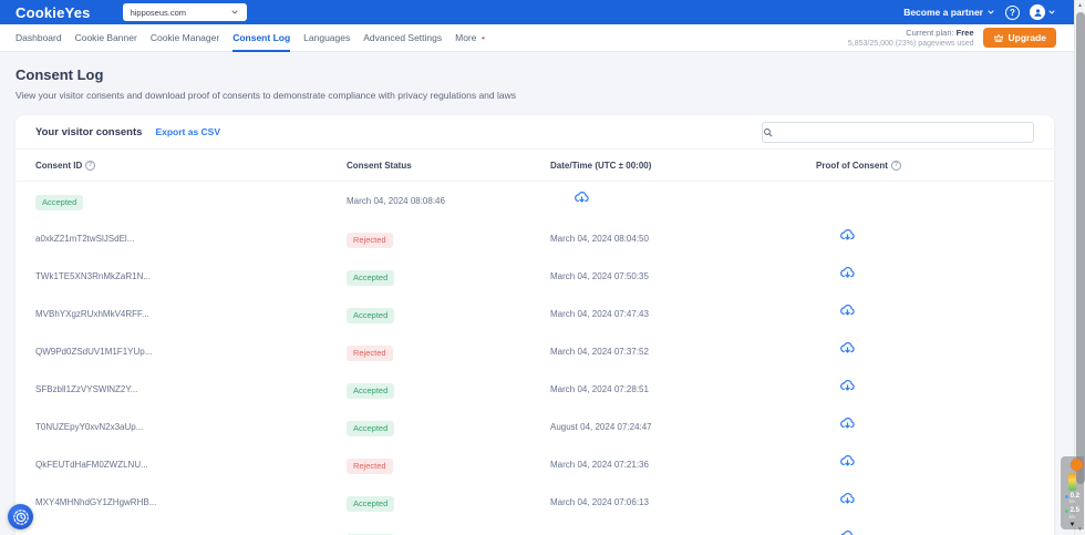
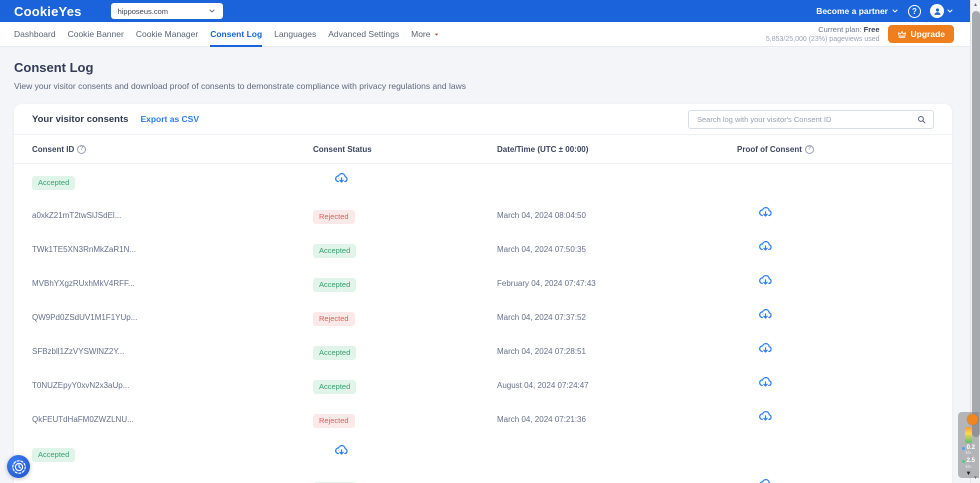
  CookieYes
  hipposeus.com
  Become a partner
  ?
  Dashboard
  Cookie Banner
  Cookie Manager
  Consent Log
  Languages
  Advanced Settings
  More
  Current plan: Free
  Upgrade
  Consent Log
  View your visitor consents and download proof of consents to demonstrate compliance with privacy regulations and laws
  Your visitor consents
  Export as CSV
+ Search log with your visitor's Consent ID
  Consent ID
  Consent Status
  Date/Time (UTC ± 00:00)
  Proof of Consent
  Accepted
- March 04, 2024 08:08:46
  a0xkZ21mT2twSlJSdEl...
  Rejected
  March 04, 2024 08:04:50
  TWk1TE5XN3RnMkZaR1N...
  Accepted
  March 04, 2024 07:50:35
  MVBhYXgzRUxhMkV4RFF...
  Accepted
- March 04, 2024 07:47:43
+ February 04, 2024 07:47:43
  QW9Pd0ZSdUV1M1F1YUp...
  Rejected
  March 04, 2024 07:37:52
  SFBzbll1ZzVYSWlNZ2Y...
  Accepted
  March 04, 2024 07:28:51
  T0NUZEpyY0xvN2x3aUp...
  Accepted
  August 04, 2024 07:24:47
  QkFEUTdHaFM0ZWZLNU...
  Rejected
  March 04, 2024 07:21:36
- MXY4MHNhdGY1ZHgwRHB...
  Accepted
- March 04, 2024 07:06:13
